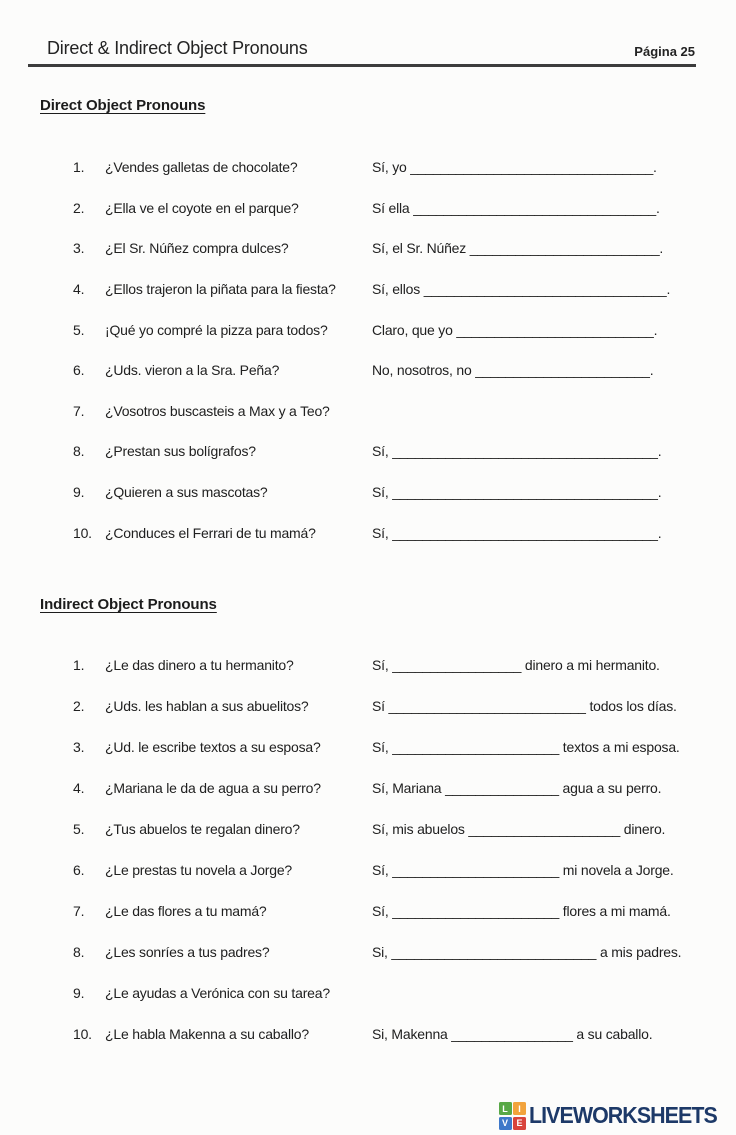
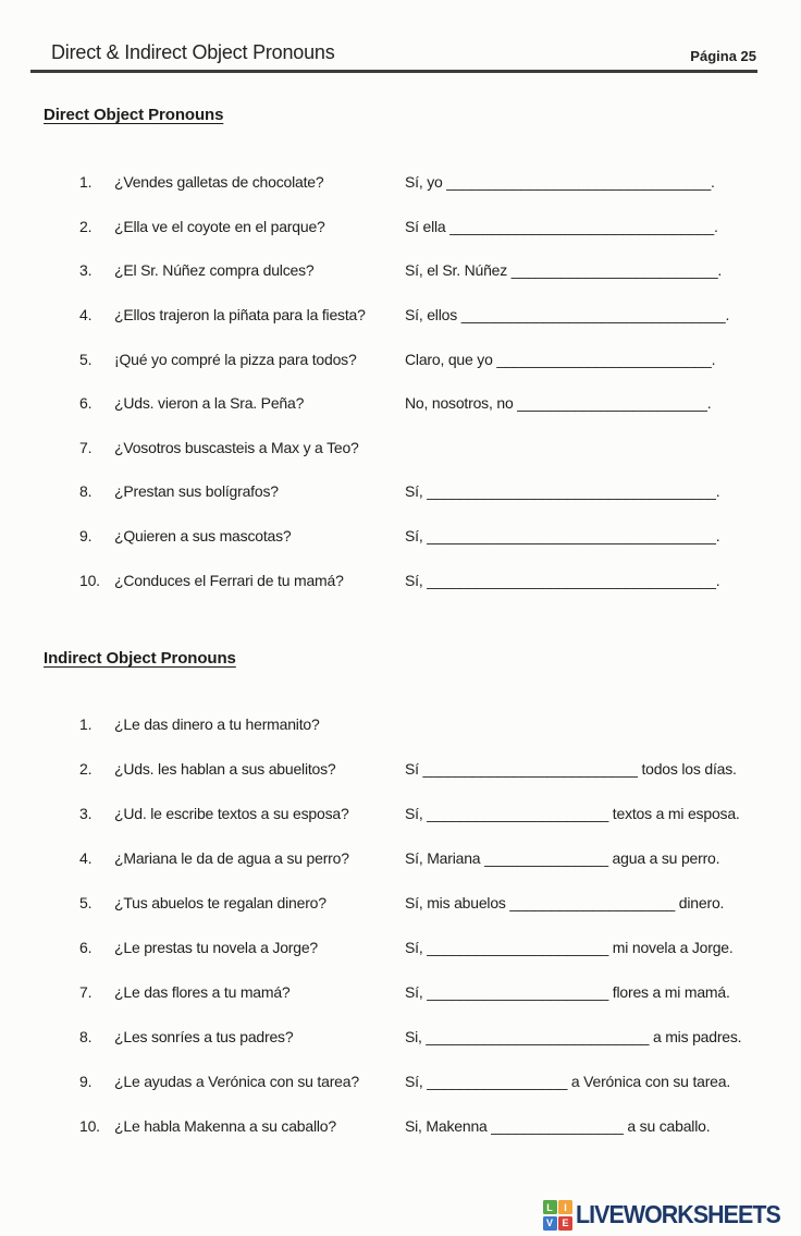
  Direct & Indirect Object Pronouns
  Página 25
  Direct Object Pronouns
  1.
  ¿Vendes galletas de chocolate?
  Sí, yo ________________________________.
  2.
  ¿Ella ve el coyote en el parque?
  Sí ella ________________________________.
  3.
  ¿El Sr. Núñez compra dulces?
  Sí, el Sr. Núñez _________________________.
  4.
  ¿Ellos trajeron la piñata para la fiesta?
  Sí, ellos ________________________________.
  5.
  ¡Qué yo compré la pizza para todos?
  Claro, que yo __________________________.
  6.
  ¿Uds. vieron a la Sra. Peña?
  No, nosotros, no _______________________.
  7.
  ¿Vosotros buscasteis a Max y a Teo?
  8.
  ¿Prestan sus bolígrafos?
  Sí, ___________________________________.
  9.
  ¿Quieren a sus mascotas?
  Sí, ___________________________________.
  10.
  ¿Conduces el Ferrari de tu mamá?
  Sí, ___________________________________.
  Indirect Object Pronouns
  1.
  ¿Le das dinero a tu hermanito?
- Sí, _________________ dinero a mi hermanito.
  2.
  ¿Uds. les hablan a sus abuelitos?
  Sí __________________________ todos los días.
  3.
  ¿Ud. le escribe textos a su esposa?
  Sí, ______________________ textos a mi esposa.
  4.
  ¿Mariana le da de agua a su perro?
  Sí, Mariana _______________ agua a su perro.
  5.
  ¿Tus abuelos te regalan dinero?
  Sí, mis abuelos ____________________ dinero.
  6.
  ¿Le prestas tu novela a Jorge?
  Sí, ______________________ mi novela a Jorge.
  7.
  ¿Le das flores a tu mamá?
  Sí, ______________________ flores a mi mamá.
  8.
  ¿Les sonríes a tus padres?
  Si, ___________________________ a mis padres.
  9.
  ¿Le ayudas a Verónica con su tarea?
+ Sí, _________________ a Verónica con su tarea.
  10.
  ¿Le habla Makenna a su caballo?
  Si, Makenna ________________ a su caballo.
  L
  I
  V
  E
  LIVEWORKSHEETS
